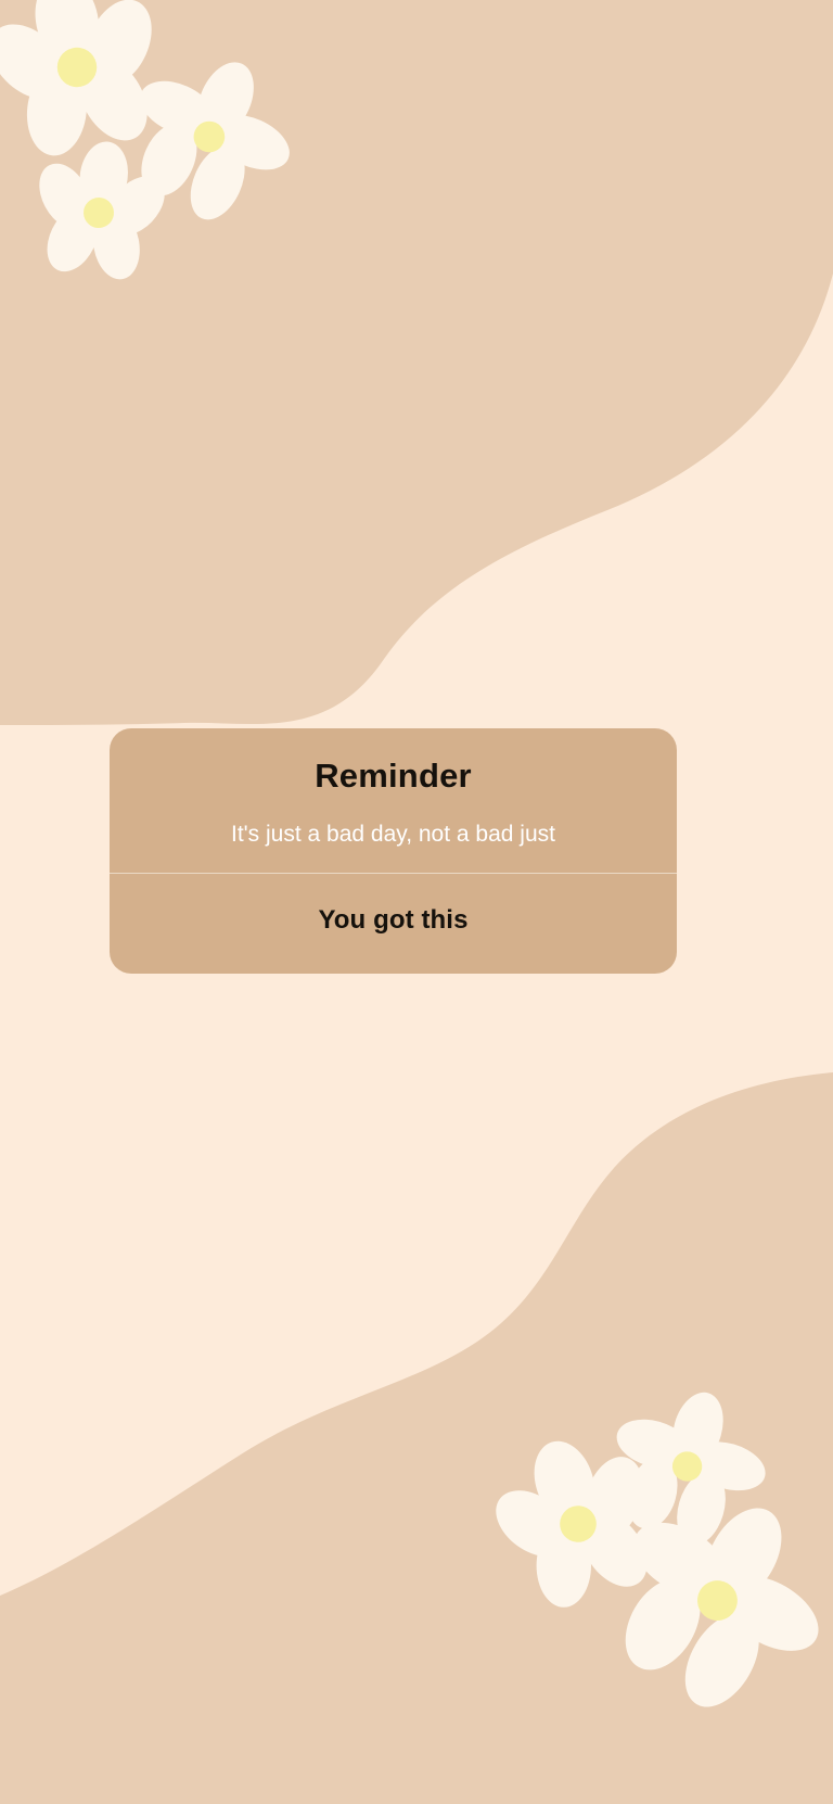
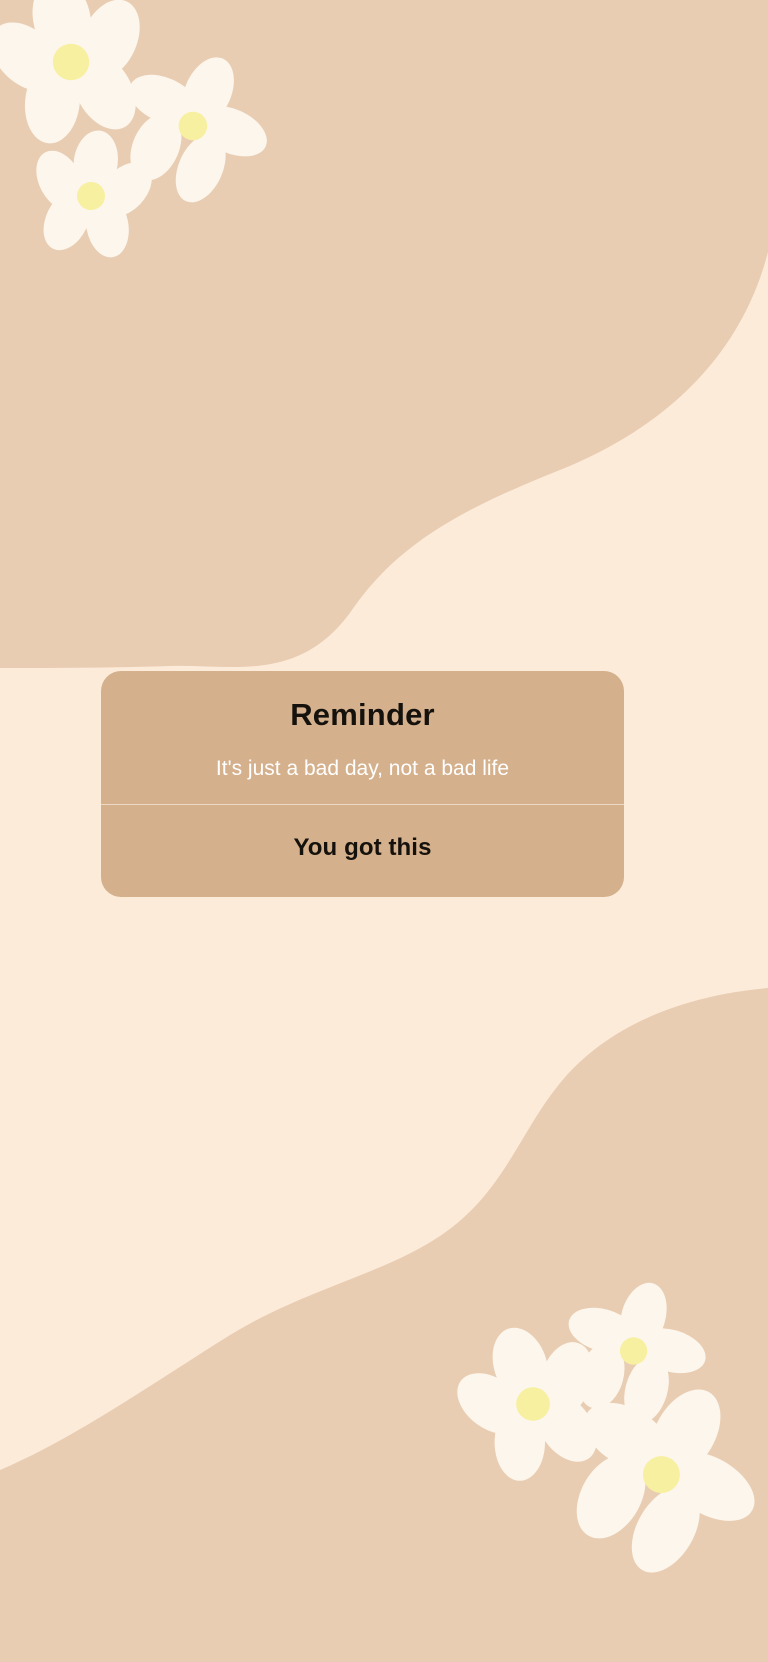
  Reminder
- It's just a bad day, not a bad just
+ It's just a bad day, not a bad life
  You got this
